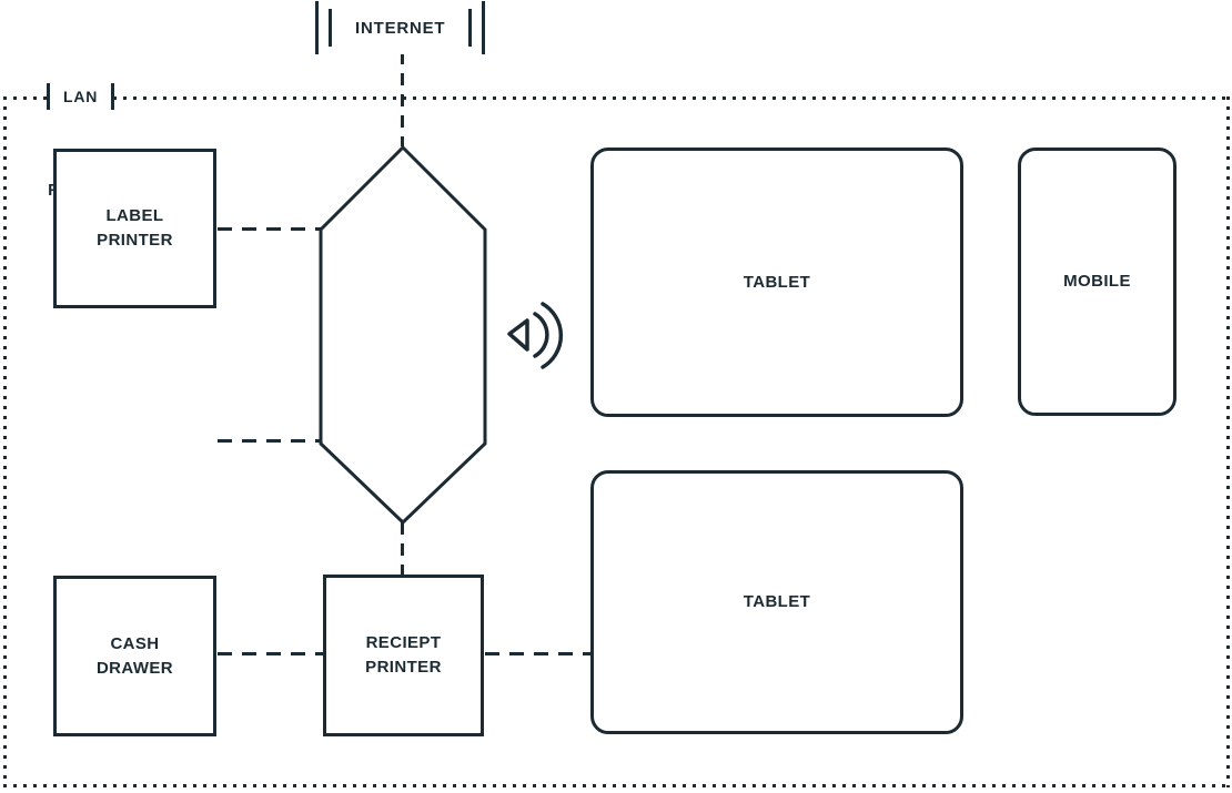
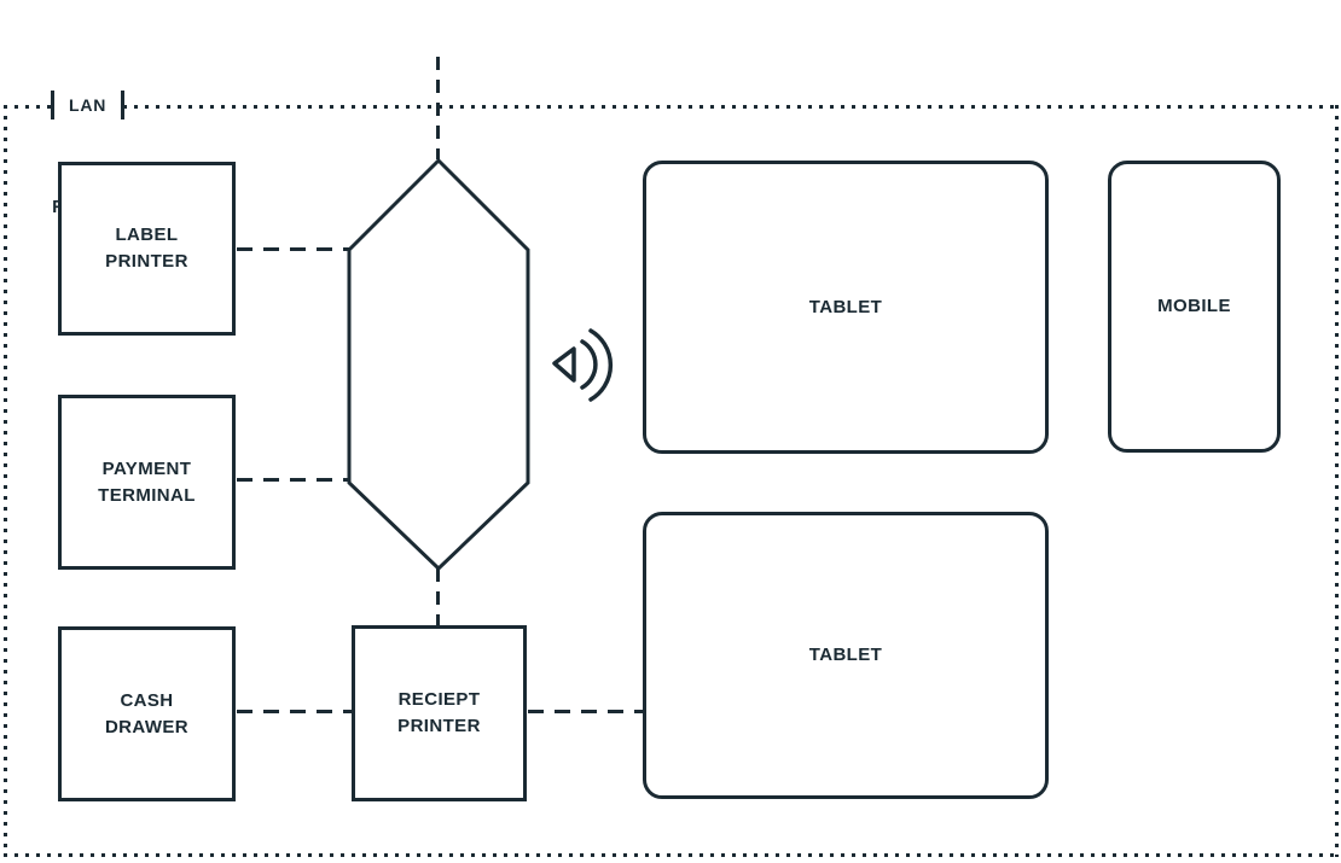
- INTERNET
  LAN
  LABEL
  PRINTER
+ PAYMENT
+ TERMINAL
  CASH
  DRAWER
  RECIEPT
  PRINTER
  TABLET
  TABLET
  MOBILE
